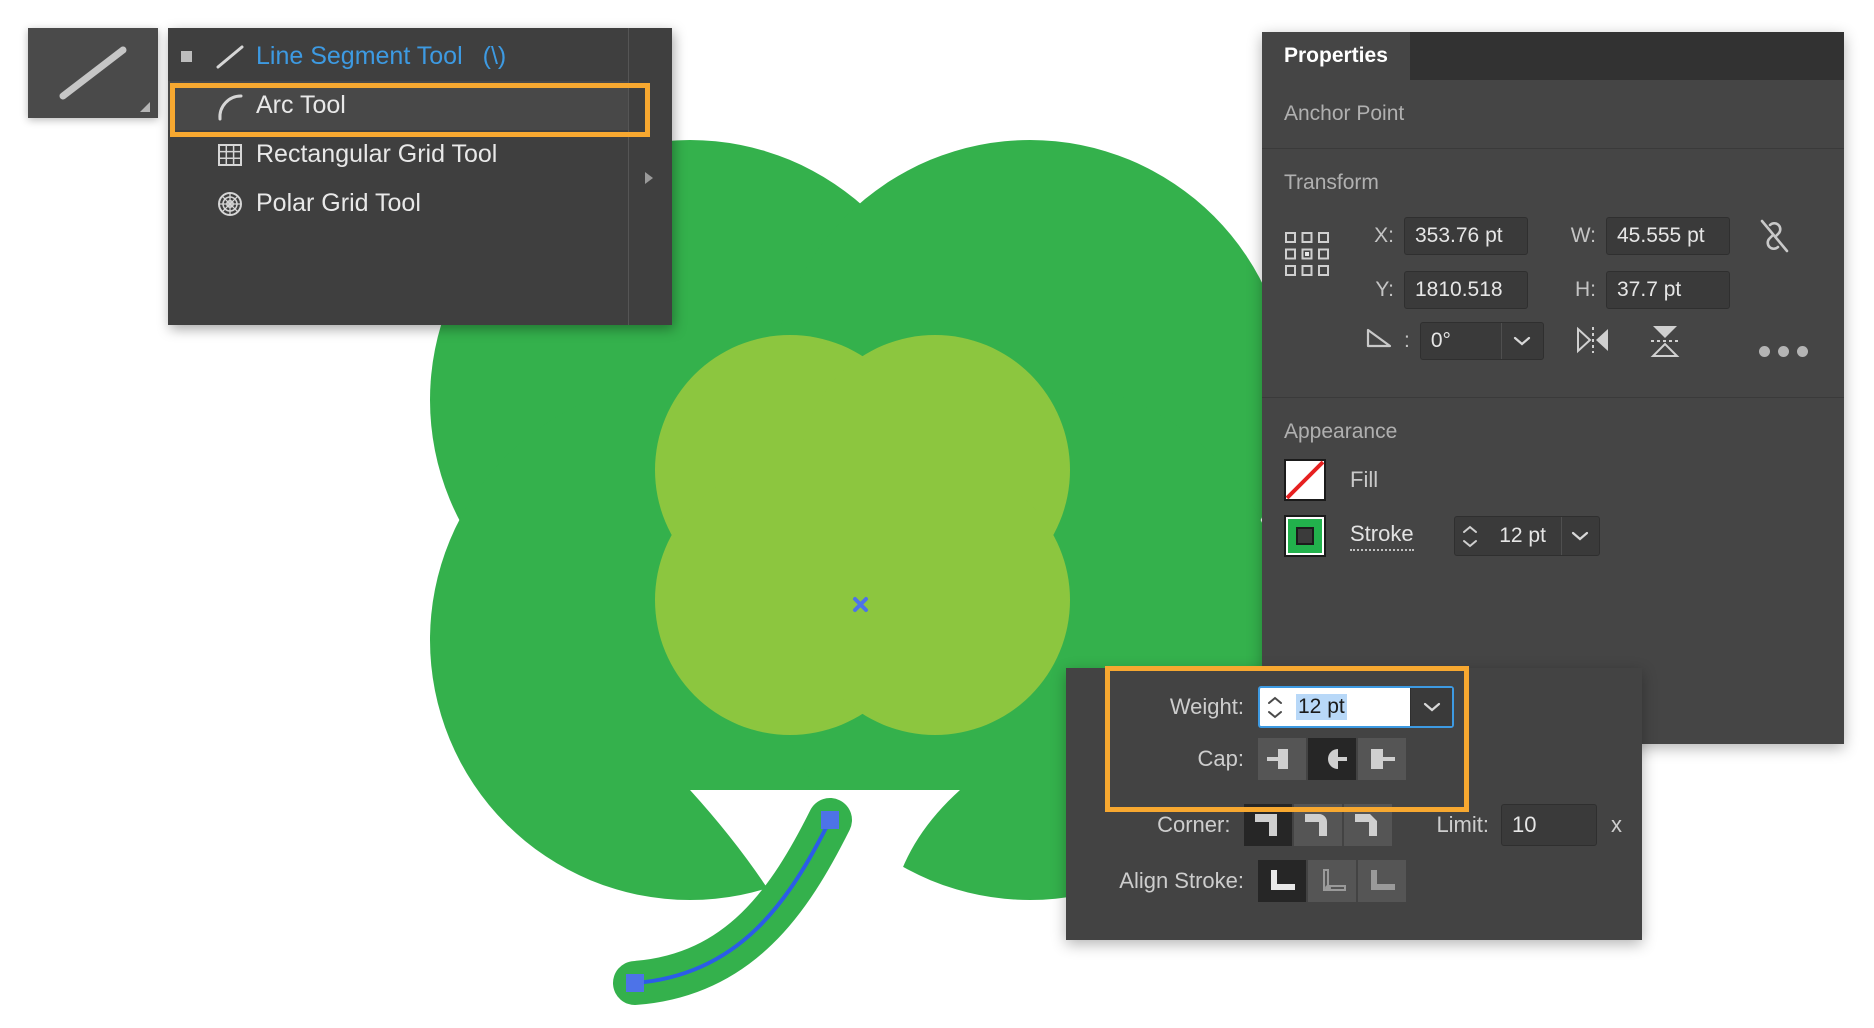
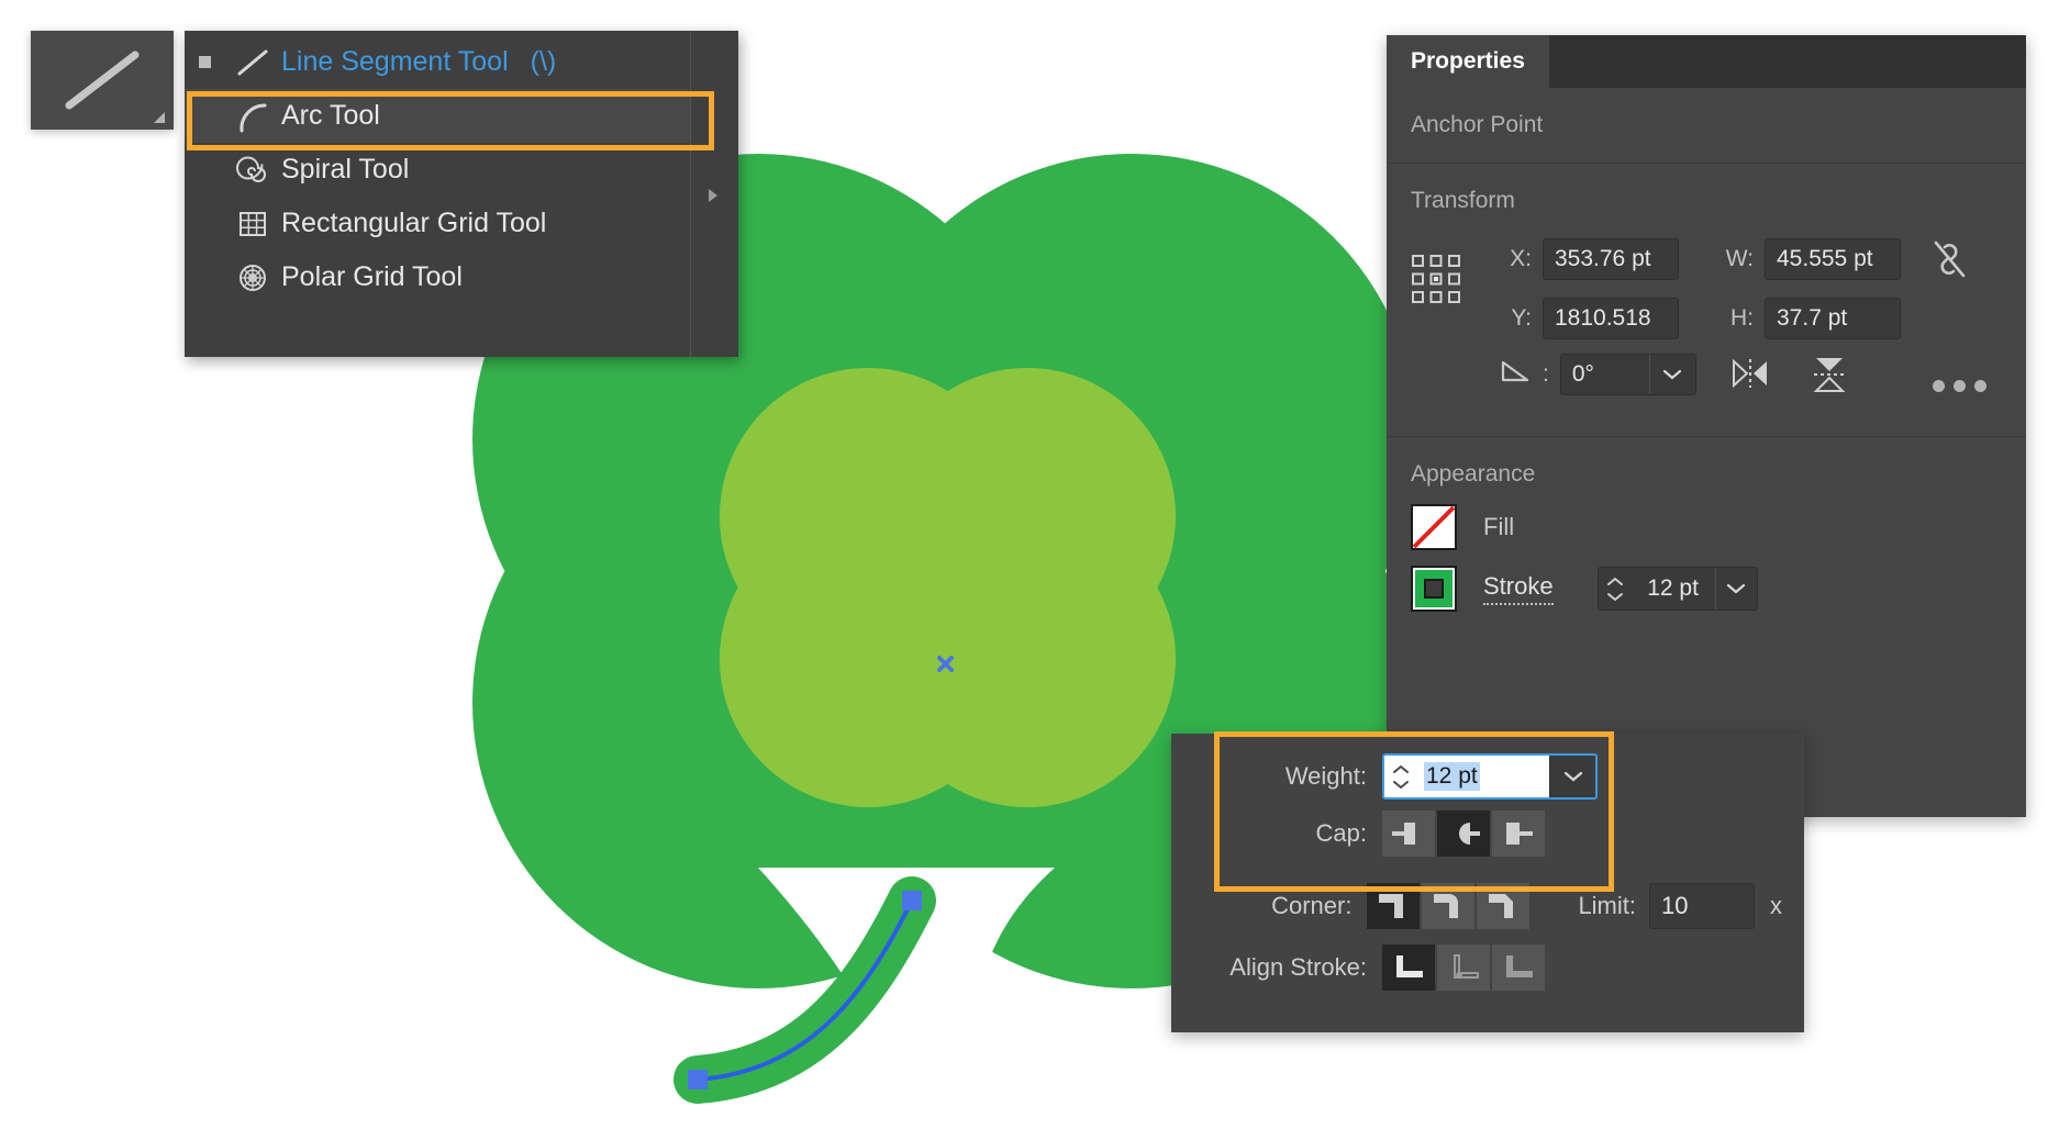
  Line Segment Tool
  (\)
  Arc Tool
+ Spiral Tool
  Rectangular Grid Tool
  Polar Grid Tool
  Properties
  Anchor Point
  Transform
  X:
  353.76 pt
  W:
  45.555 pt
  Y:
  1810.518
  H:
  37.7 pt
  :
  0°
  Appearance
  Fill
  Stroke
  12 pt
  Weight:
  12 pt
  Cap:
  Corner:
  Limit:
  10
  x
  Align Stroke:
